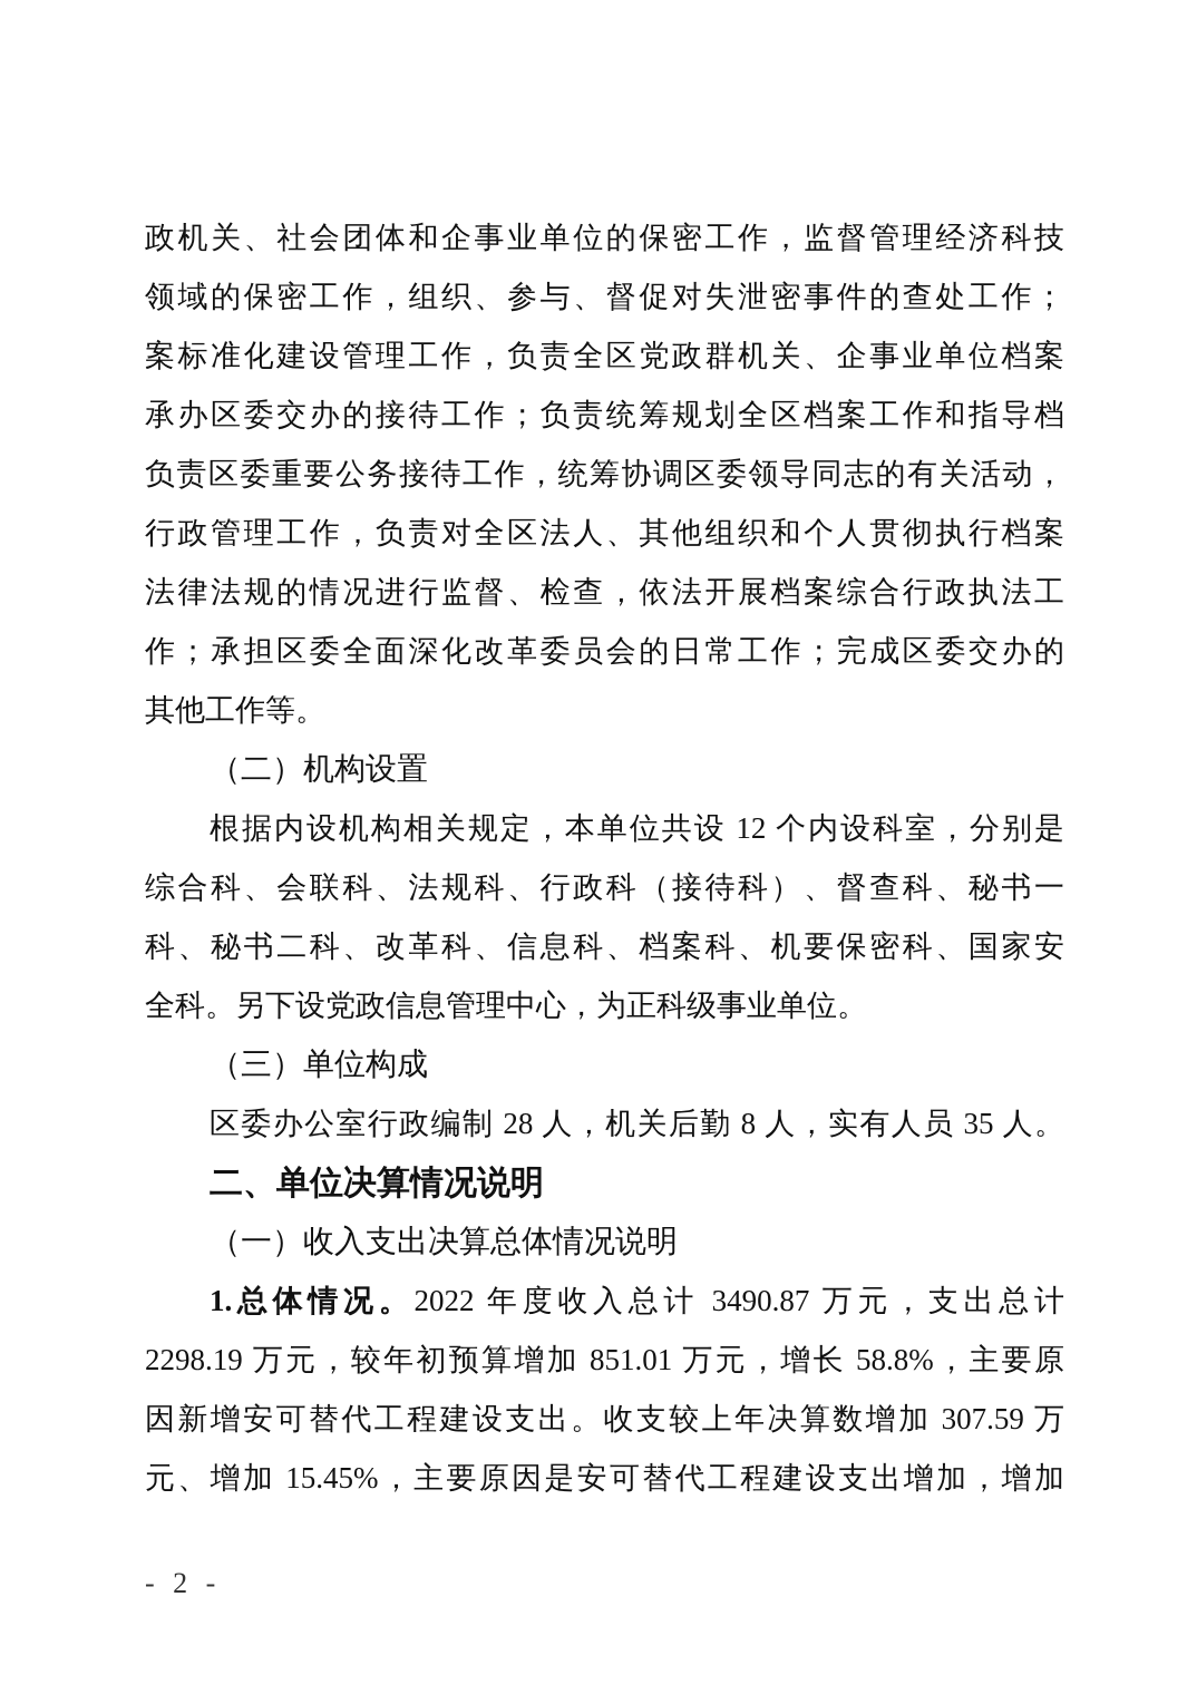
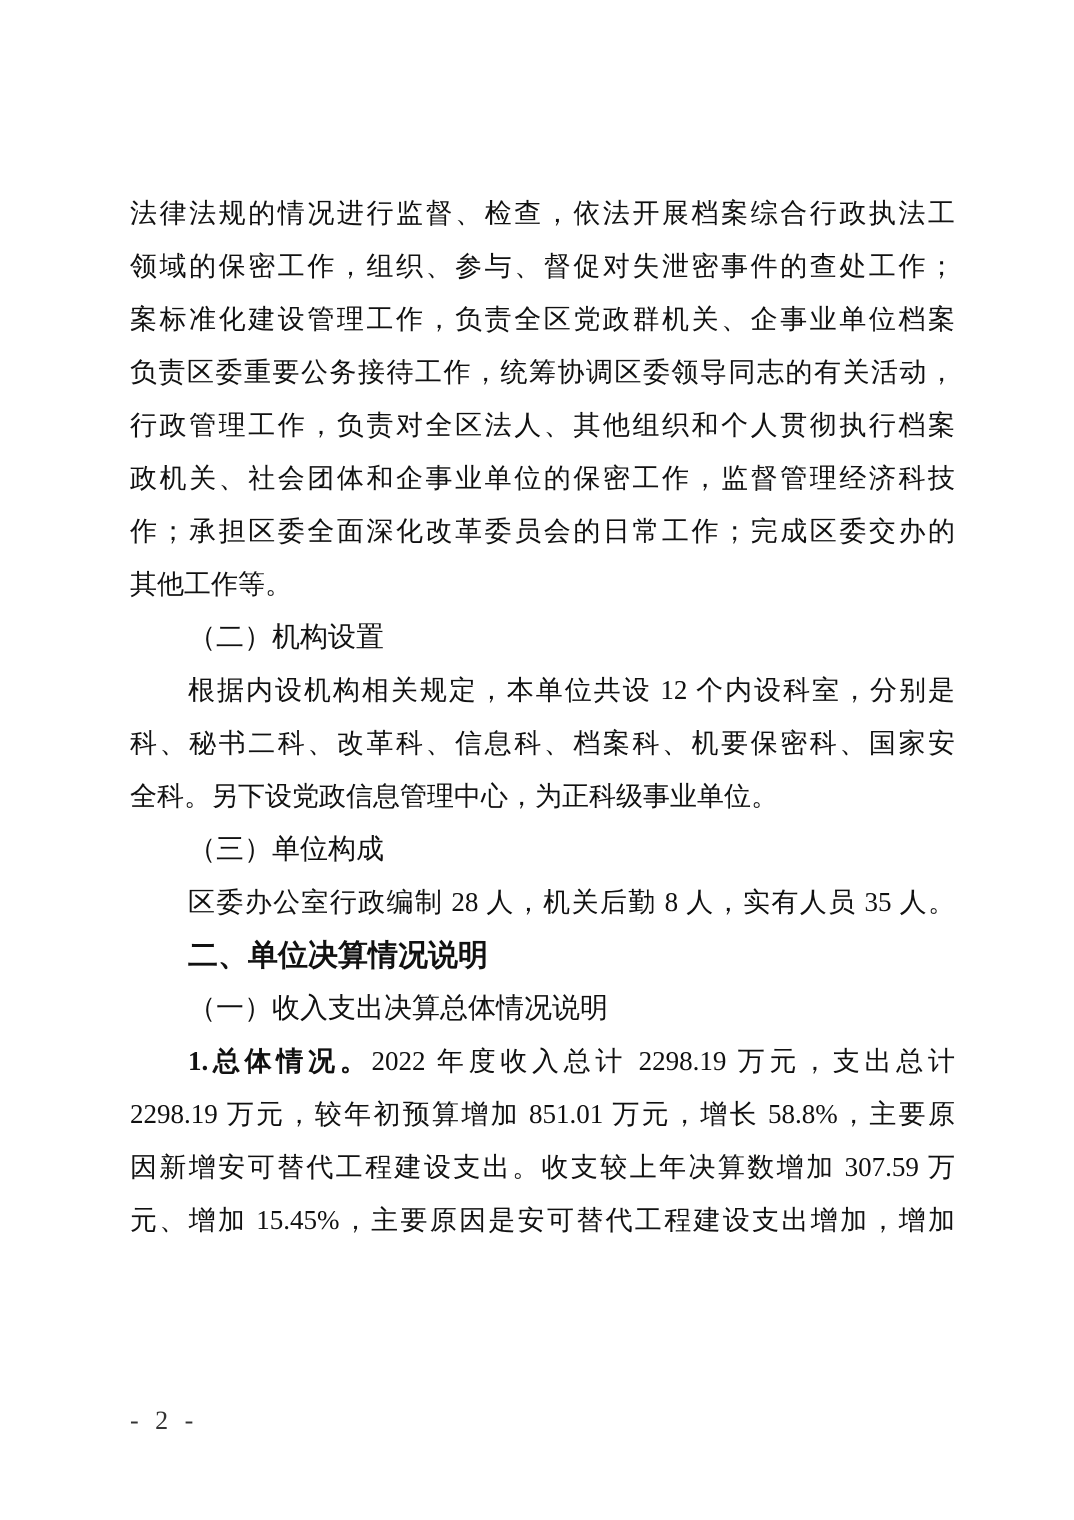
- 政机关、社会团体和企事业单位的保密工作，监督管理经济科技
+ 法律法规的情况进行监督、检查，依法开展档案综合行政执法工
  领域的保密工作，组织、参与、督促对失泄密事件的查处工作；
  案标准化建设管理工作，负责全区党政群机关、企事业单位档案
- 承办区委交办的接待工作；负责统筹规划全区档案工作和指导档
  负责区委重要公务接待工作，统筹协调区委领导同志的有关活动，
  行政管理工作，负责对全区法人、其他组织和个人贯彻执行档案
- 法律法规的情况进行监督、检查，依法开展档案综合行政执法工
+ 政机关、社会团体和企事业单位的保密工作，监督管理经济科技
  作；承担区委全面深化改革委员会的日常工作；完成区委交办的
  其他工作等。
  （二）机构设置
  根据内设机构相关规定，本单位共设 12 个内设科室，分别是
- 综合科、会联科、法规科、行政科（接待科）、督查科、秘书一
  科、秘书二科、改革科、信息科、档案科、机要保密科、国家安
  全科。另下设党政信息管理中心，为正科级事业单位。
  （三）单位构成
  区委办公室行政编制 28 人，机关后勤 8 人，实有人员 35 人。
  二、单位决算情况说明
  （一）收入支出决算总体情况说明
- 1.总体情况。2022 年度收入总计 3490.87 万元，支出总计
+ 1.总体情况。2022 年度收入总计 2298.19 万元，支出总计
  2298.19 万元，较年初预算增加 851.01 万元，增长 58.8%，主要原
  因新增安可替代工程建设支出。收支较上年决算数增加 307.59 万
  元、增加 15.45%，主要原因是安可替代工程建设支出增加，增加
  - 2 -
